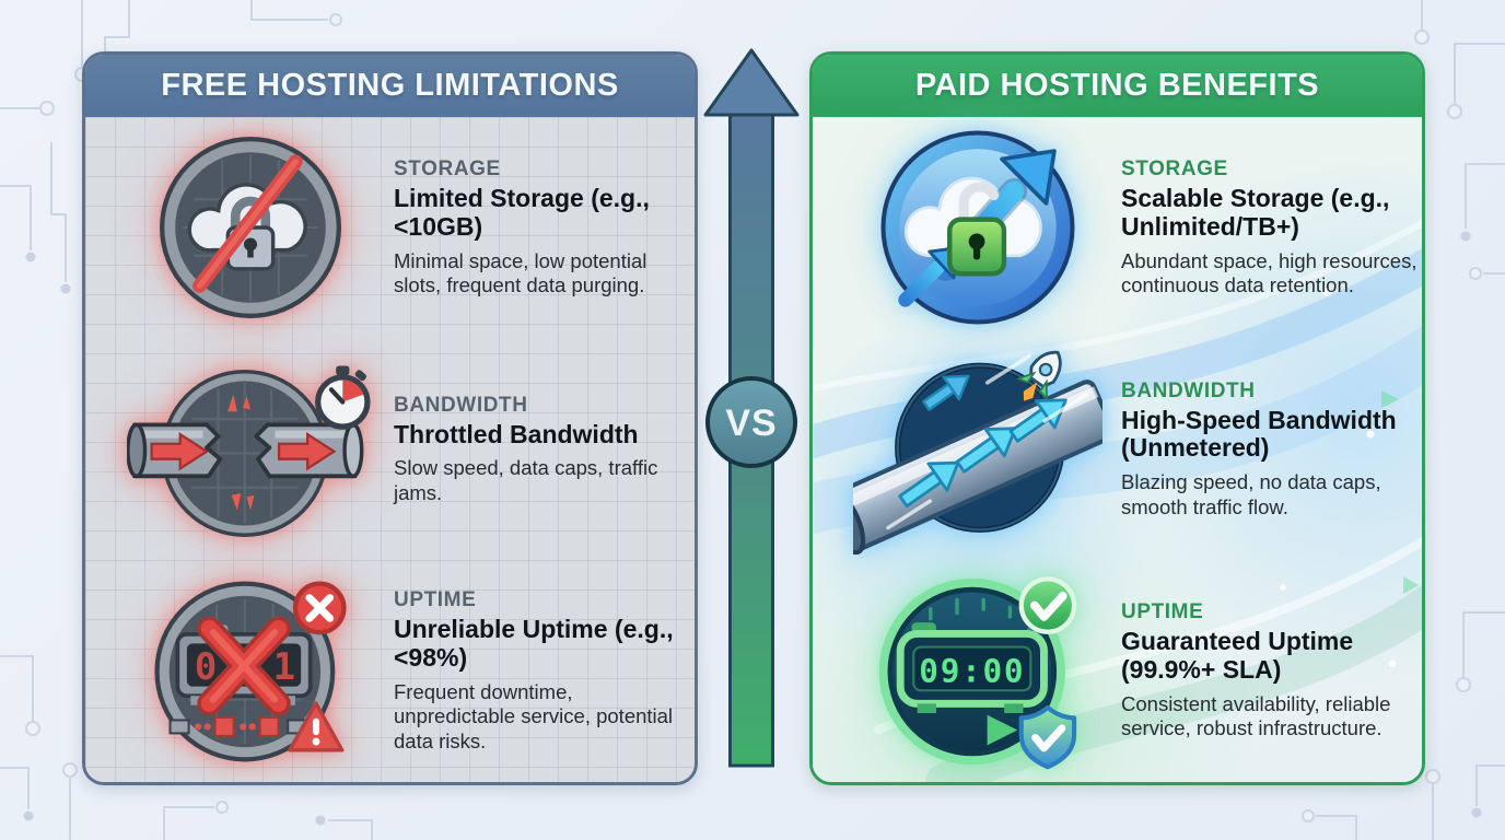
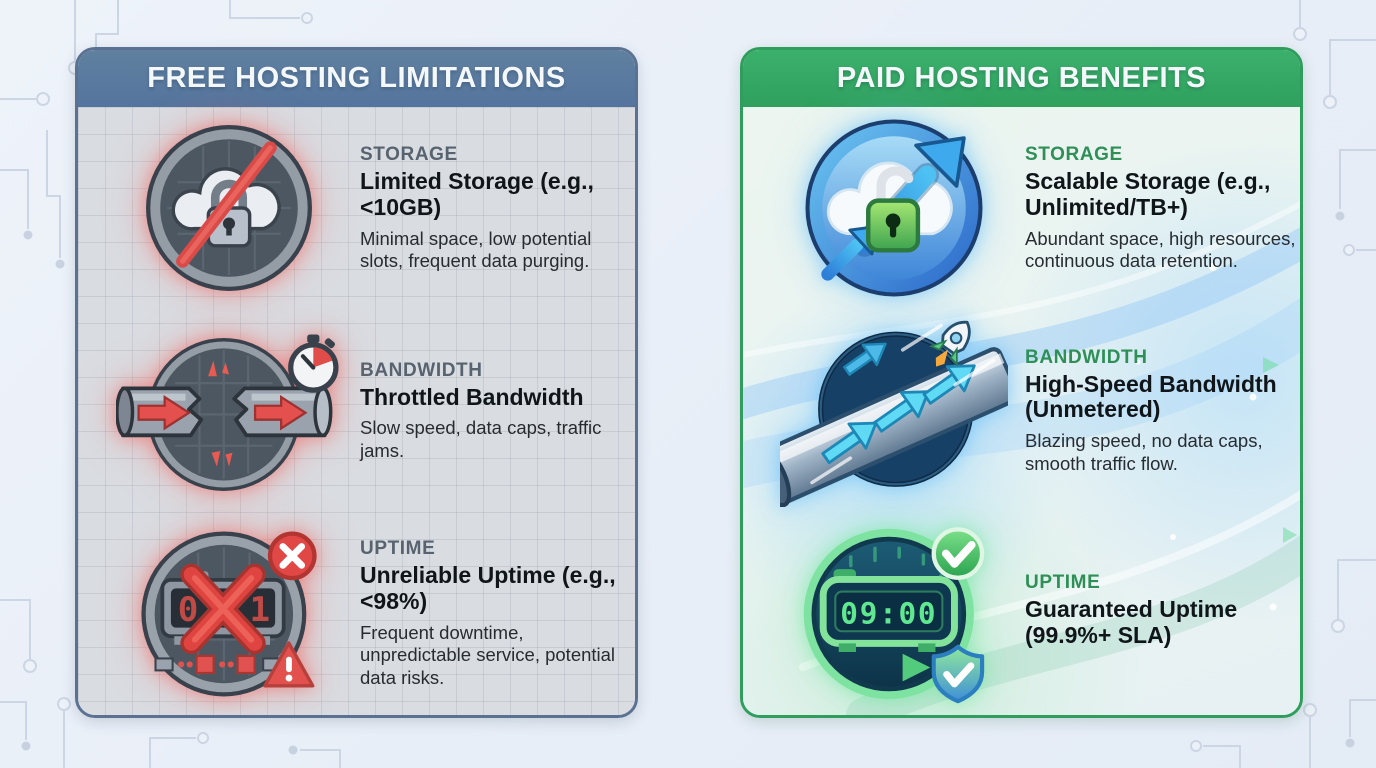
  FREE HOSTING LIMITATIONS
  STORAGE
  Limited Storage (e.g., <10GB)
  Minimal space, low potential slots, frequent data purging.
  BANDWIDTH
  Throttled Bandwidth
  Slow speed, data caps, traffic jams.
  0
  1
  UPTIME
  Unreliable Uptime (e.g., <98%)
  Frequent downtime, unpredictable service, potential data risks.
  PAID HOSTING BENEFITS
  STORAGE
  Scalable Storage (e.g., Unlimited/TB+)
  Abundant space, high resources, continuous data retention.
  BANDWIDTH
  High-Speed Bandwidth (Unmetered)
  Blazing speed, no data caps, smooth traffic flow.
  09:00
  UPTIME
  Guaranteed Uptime (99.9%+ SLA)
- Consistent availability, reliable service, robust infrastructure.
- VS
